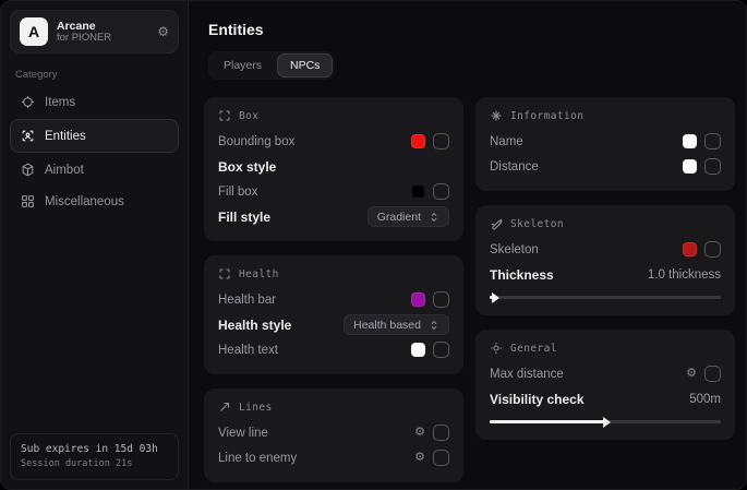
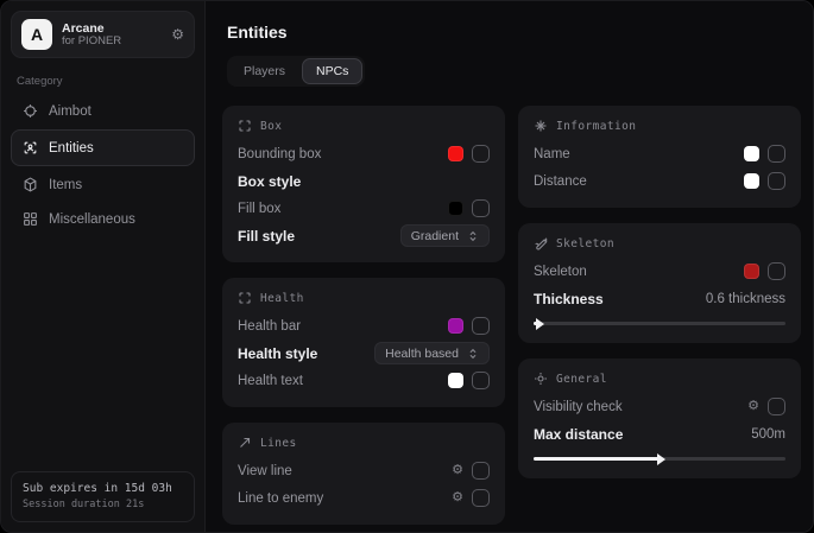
  A
  Arcane
  for PIONER
  ⚙
  Category
- Items
+ Aimbot
  Entities
- Aimbot
+ Items
  Miscellaneous
  Sub expires in 15d 03h
  Session duration 21s
  Entities
  Players
  NPCs
  Box
  Bounding box
  Box style
  Fill box
  Fill style
  Gradient
  Health
  Health bar
  Health style
  Health based
  Health text
  Lines
  View line
  ⚙
  Line to enemy
  ⚙
  Information
  Name
  Distance
  Skeleton
  Skeleton
  Thickness
- 1.0 thickness
+ 0.6 thickness
  General
- Max distance
+ Visibility check
  ⚙
- Visibility check
+ Max distance
  500m
